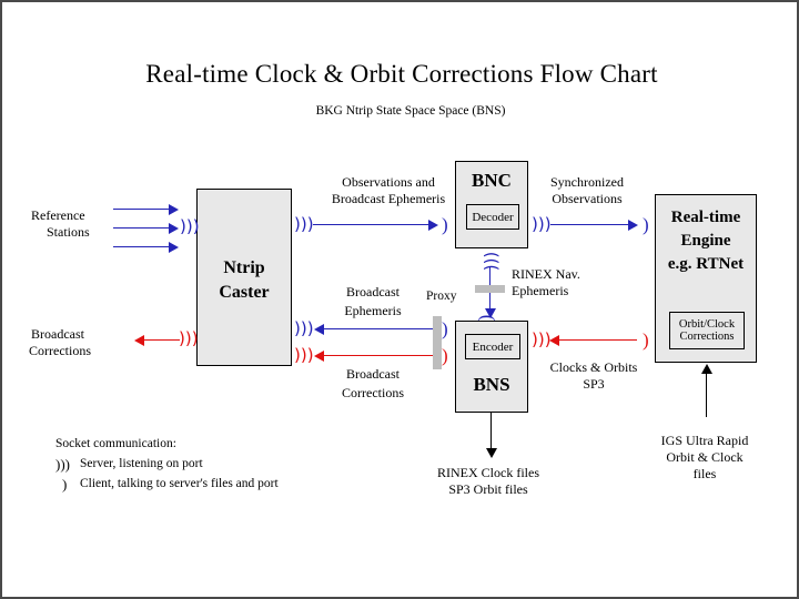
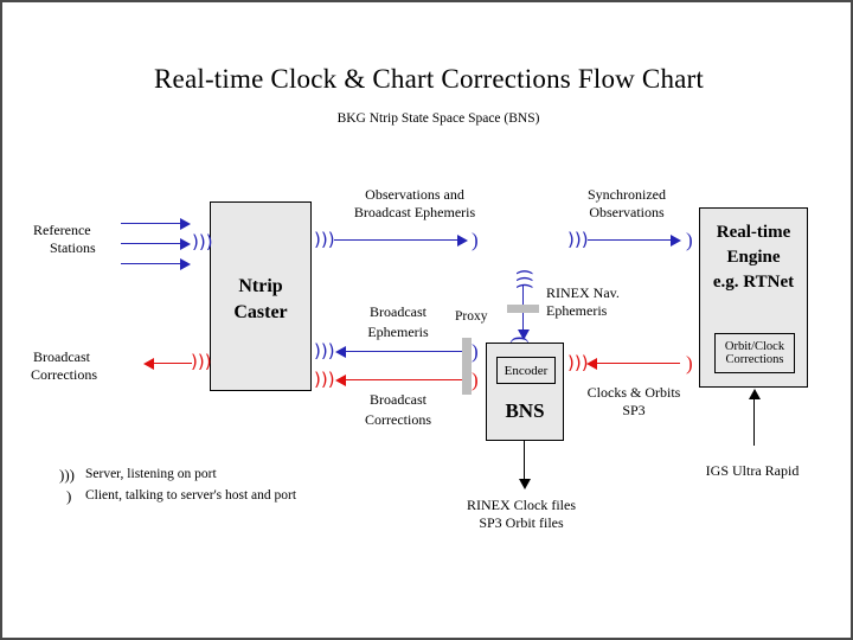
- Real-time Clock & Orbit Corrections Flow Chart
+ Real-time Clock & Chart Corrections Flow Chart
  BKG Ntrip State Space Space (BNS)
  Ntrip
  Caster
- BNC
- Decoder
  Encoder
  BNS
  Real-time
  Engine
  e.g. RTNet
  Orbit/Clock
  Corrections
  Reference
  Stations
  )))
  Broadcast
  Corrections
  )))
  Observations and
  Broadcast Ephemeris
  )))
  )
  Synchronized
  Observations
  )))
  )
  RINEX Nav.
  Ephemeris
  Broadcast
  Ephemeris
  )))
  )
  )))
  )
  Broadcast
  Corrections
  Proxy
  )))
  )
  Clocks & Orbits
  SP3
  RINEX Clock files
  SP3 Orbit files
  IGS Ultra Rapid
- Orbit & Clock files
- Socket communication:
  )))
  Server, listening on port
  )
- Client, talking to server's files and port
+ Client, talking to server's host and port
